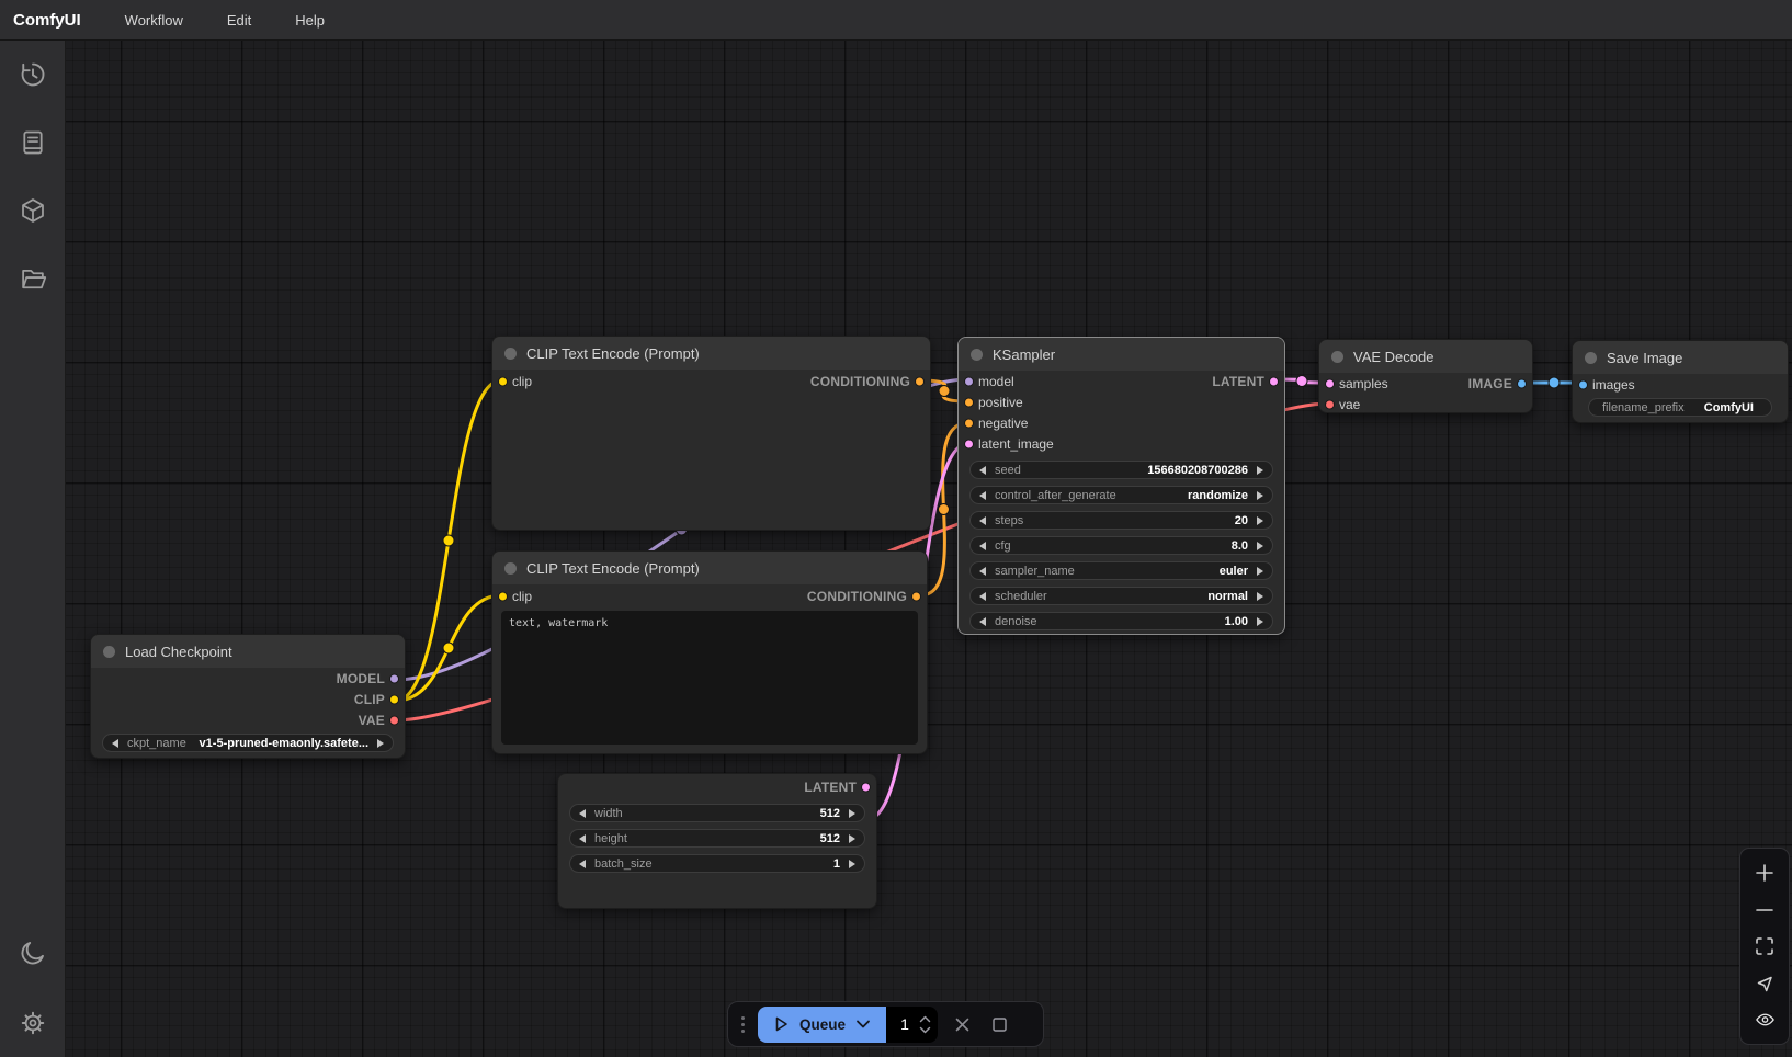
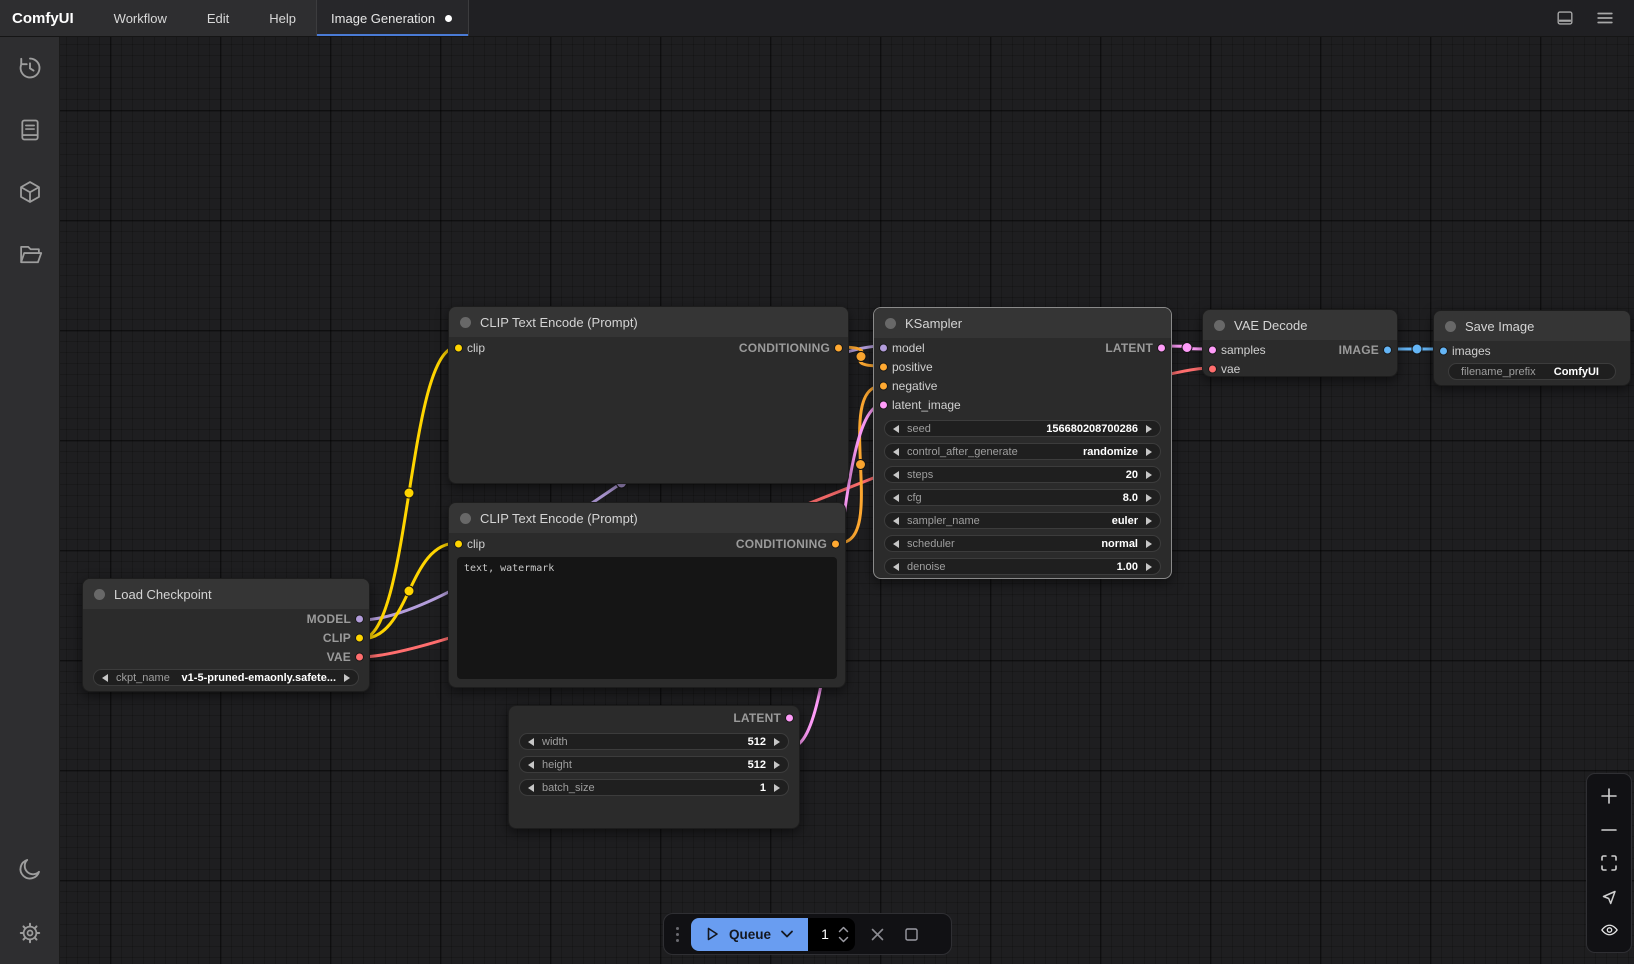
  Load Checkpoint
  MODEL
  CLIP
  VAE
  ckpt_name
  v1-5-pruned-emaonly.safete...
  CLIP Text Encode (Prompt)
  clip
  CONDITIONING
  CLIP Text Encode (Prompt)
  clip
  CONDITIONING
  text, watermark
  KSampler
  model
  LATENT
  positive
  negative
  latent_image
  seed
  156680208700286
  control_after_generate
  randomize
  steps
  20
  cfg
  8.0
  sampler_name
  euler
  scheduler
  normal
  denoise
  1.00
  VAE Decode
  samples
  IMAGE
  vae
  Save Image
  images
  filename_prefix
  ComfyUI
  LATENT
  width
  512
  height
  512
  batch_size
  1
  Queue
  1
  ComfyUI
  Workflow
  Edit
  Help
+ Image Generation
